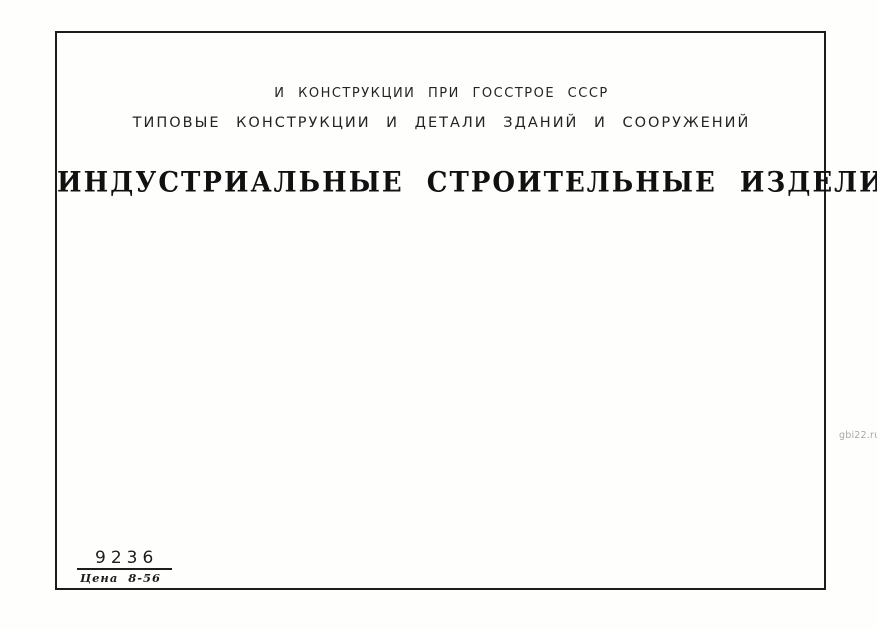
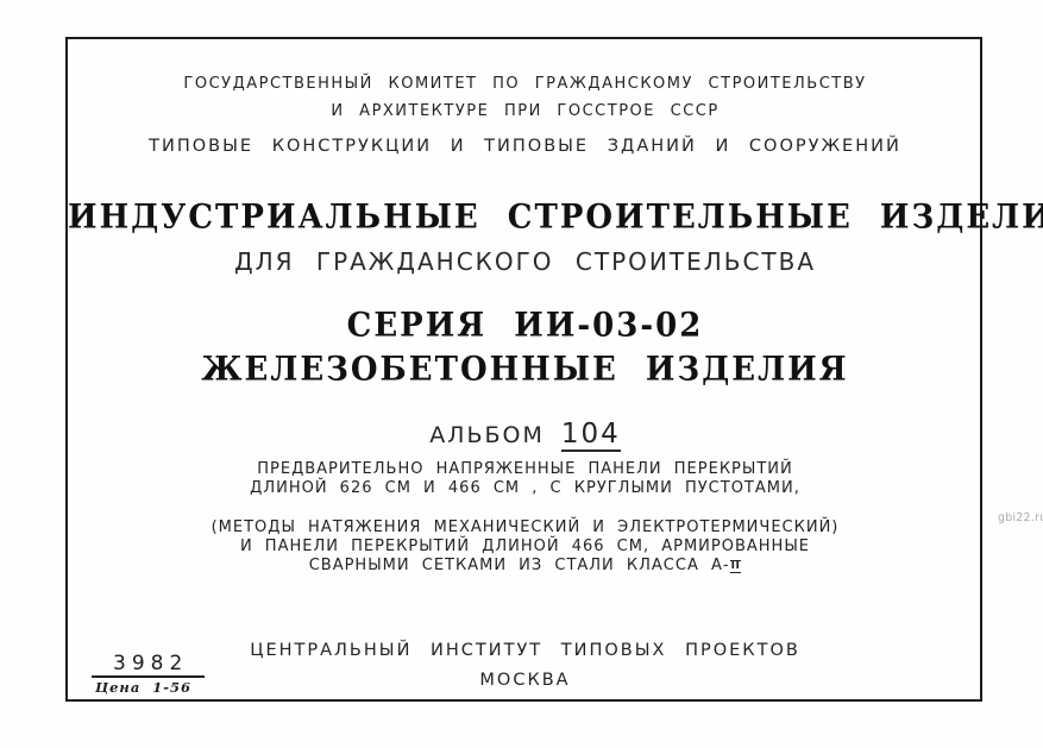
+ ГОСУДАРСТВЕННЫЙ КОМИТЕТ ПО ГРАЖДАНСКОМУ СТРОИТЕЛЬСТВУ
- И КОНСТРУКЦИИ ПРИ ГОССТРОЕ СССР
+ И АРХИТЕКТУРЕ ПРИ ГОССТРОЕ СССР
- ТИПОВЫЕ КОНСТРУКЦИИ И ДЕТАЛИ ЗДАНИЙ И СООРУЖЕНИЙ
+ ТИПОВЫЕ КОНСТРУКЦИИ И ТИПОВЫЕ ЗДАНИЙ И СООРУЖЕНИЙ
  ИНДУСТРИАЛЬНЫЕ СТРОИТЕЛЬНЫЕ ИЗДЕЛИ
+ ДЛЯ ГРАЖДАНСКОГО СТРОИТЕЛЬСТВА
+ СЕРИЯ ИИ-03-02
+ ЖЕЛЕЗОБЕТОННЫЕ ИЗДЕЛИЯ
+ АЛЬБОМ 104
+ ПРЕДВАРИТЕЛЬНО НАПРЯЖЕННЫЕ ПАНЕЛИ ПЕРЕКРЫТИЙ
+ ДЛИНОЙ 626 СМ И 466 СМ , С КРУГЛЫМИ ПУСТОТАМИ,
+ (МЕТОДЫ НАТЯЖЕНИЯ МЕХАНИЧЕСКИЙ И ЭЛЕКТРОТЕРМИЧЕСКИЙ)
+ И ПАНЕЛИ ПЕРЕКРЫТИЙ ДЛИНОЙ 466 СМ, АРМИРОВАННЫЕ
+ СВАРНЫМИ СЕТКАМИ ИЗ СТАЛИ КЛАССА А-II
+ ЦЕНТРАЛЬНЫЙ ИНСТИТУТ ТИПОВЫХ ПРОЕКТОВ
+ МОСКВА
- 9236
+ 3982
- Цена 8-56
+ Цена 1-56
  gbi22.r
